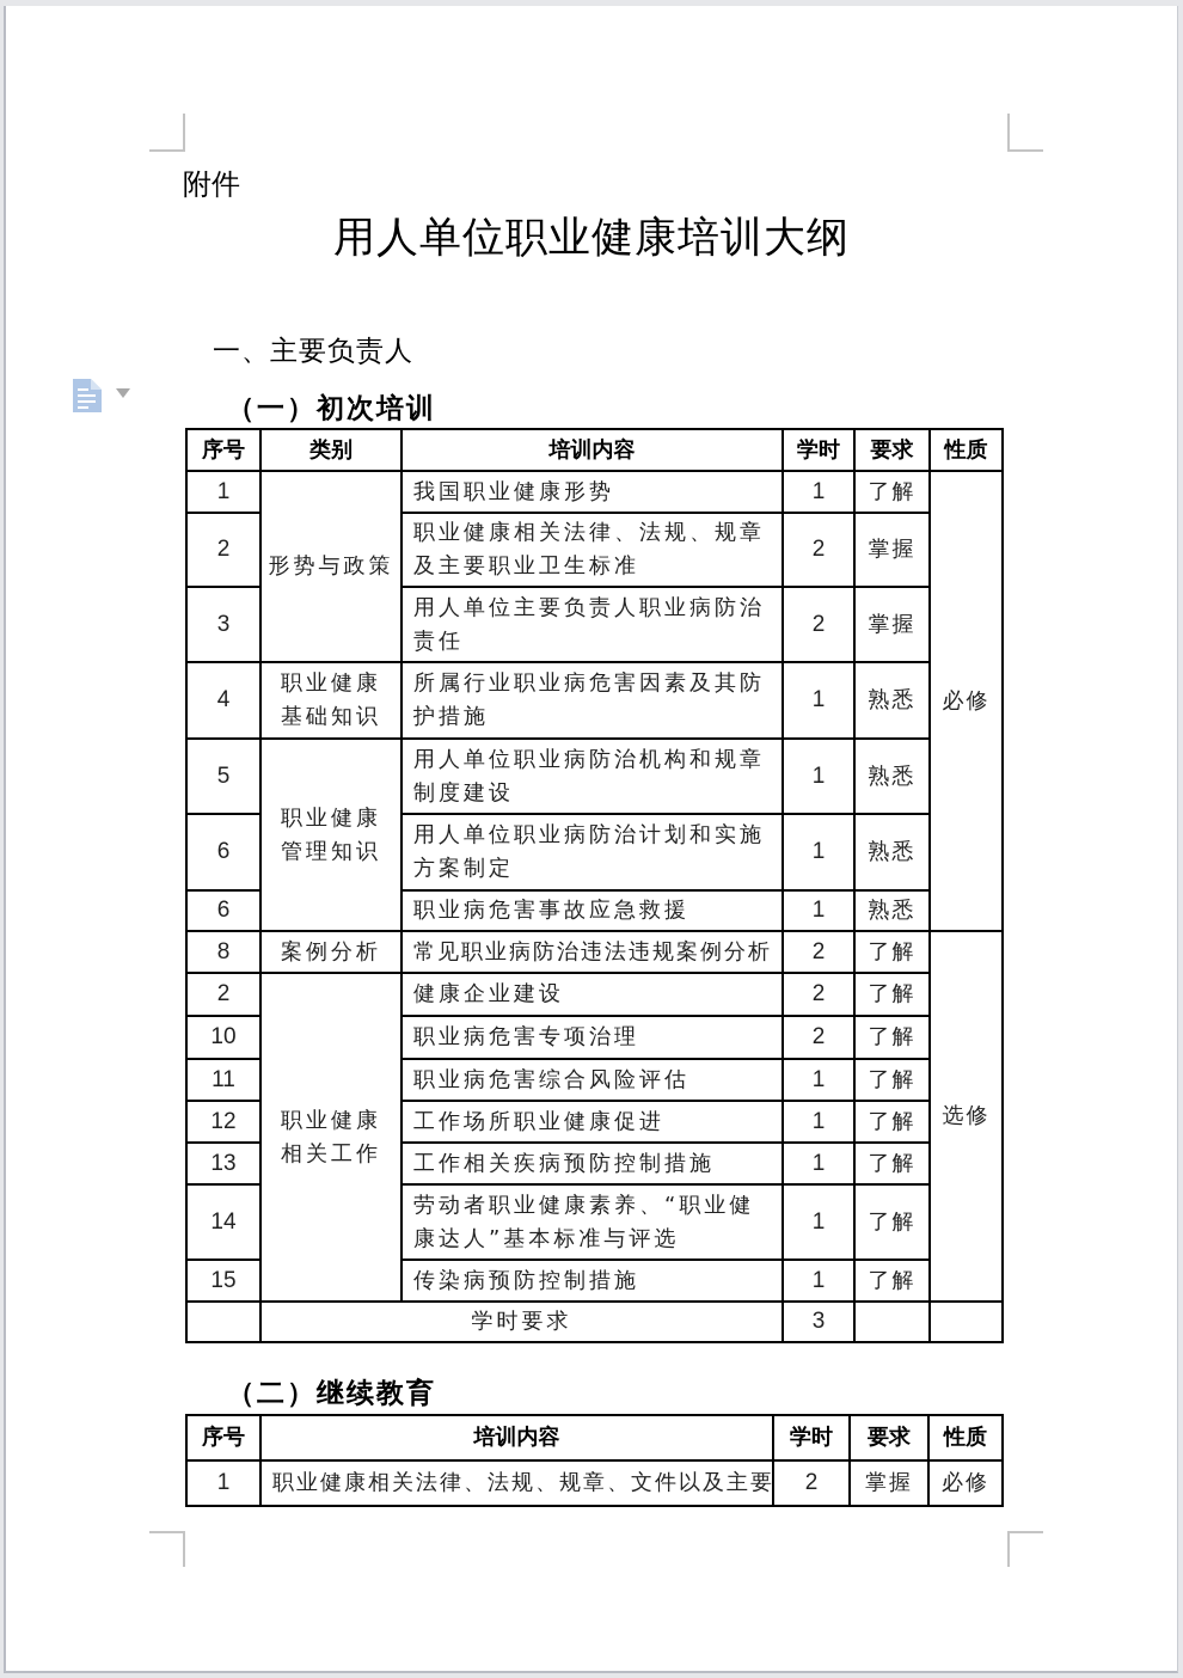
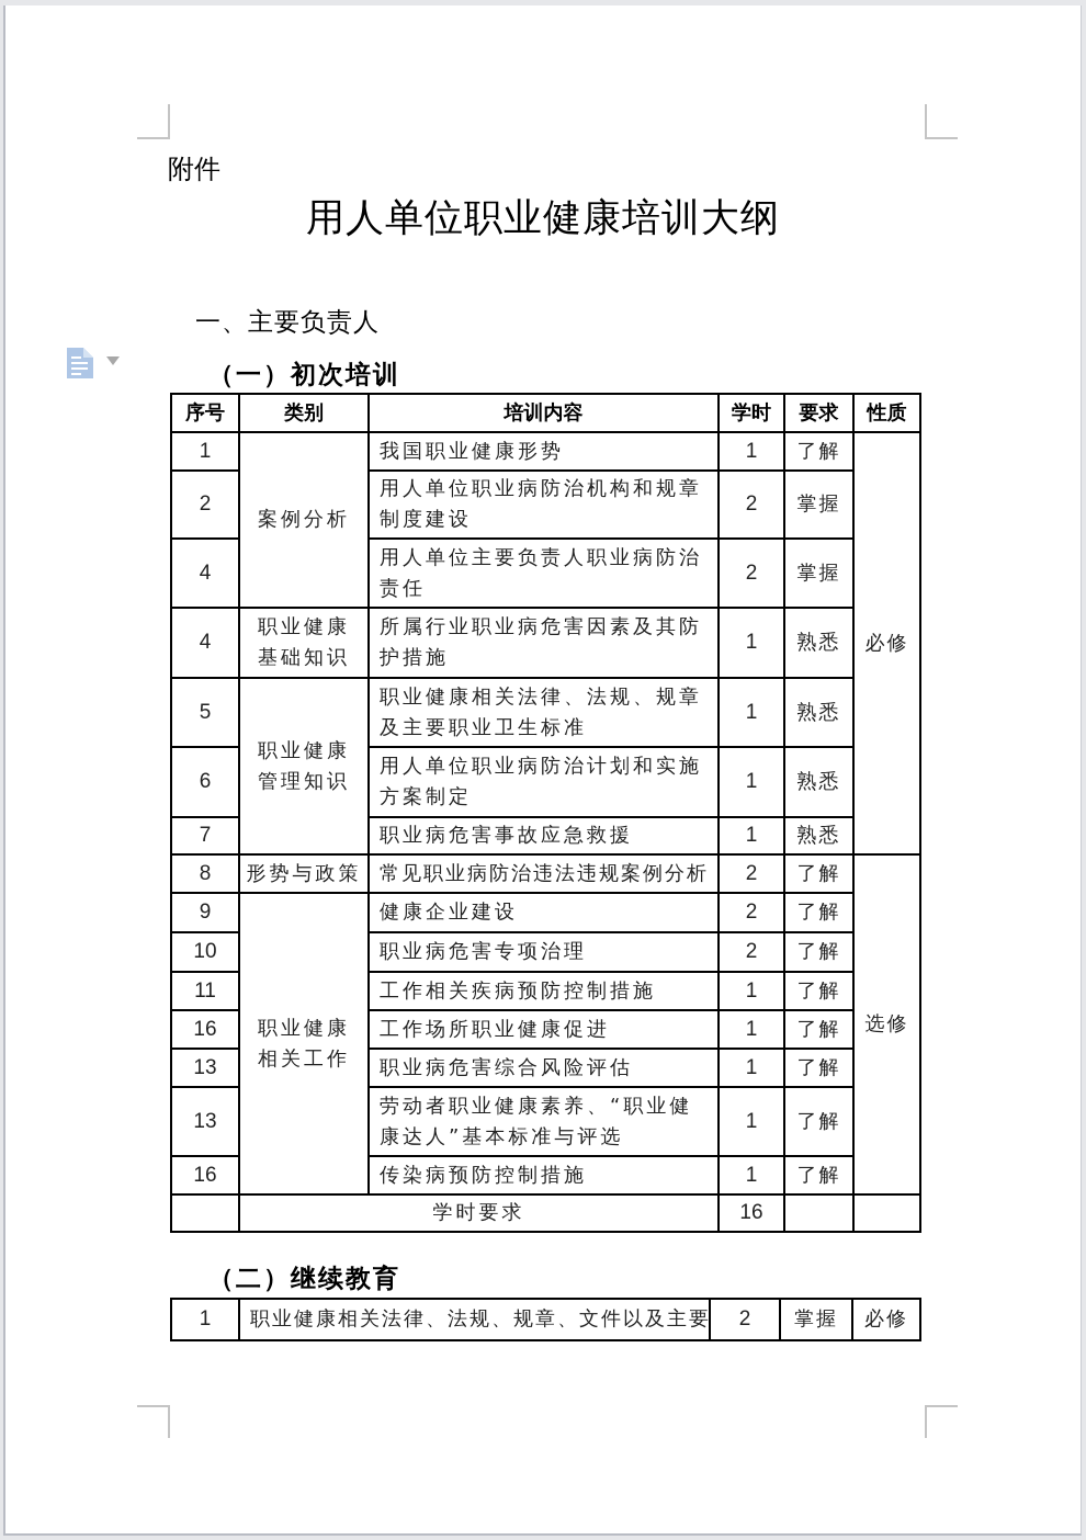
  附件
  用人单位职业健康培训大纲
  一、主要负责人
  （一）初次培训
  序号	类别	培训内容	学时	要求	性质
- 1	形势与政策	我国职业健康形势	1	了解	必修
+ 1	案例分析	我国职业健康形势	1	了解	必修
- 2	职业健康相关法律、法规、规章及主要职业卫生标准	2	掌握
+ 2	用人单位职业病防治机构和规章制度建设	2	掌握
- 3	用人单位主要负责人职业病防治责任	2	掌握
+ 4	用人单位主要负责人职业病防治责任	2	掌握
  4	职业健康基础知识	所属行业职业病危害因素及其防护措施	1	熟悉
- 5	职业健康管理知识	用人单位职业病防治机构和规章制度建设	1	熟悉
+ 5	职业健康管理知识	职业健康相关法律、法规、规章及主要职业卫生标准	1	熟悉
  6	用人单位职业病防治计划和实施方案制定	1	熟悉
- 6	职业病危害事故应急救援	1	熟悉
+ 7	职业病危害事故应急救援	1	熟悉
- 8	案例分析	常见职业病防治违法违规案例分析	2	了解	选修
+ 8	形势与政策	常见职业病防治违法违规案例分析	2	了解	选修
- 2	职业健康相关工作	健康企业建设	2	了解
+ 9	职业健康相关工作	健康企业建设	2	了解
  10	职业病危害专项治理	2	了解
- 11	职业病危害综合风险评估	1	了解
+ 11	工作相关疾病预防控制措施	1	了解
- 12	工作场所职业健康促进	1	了解
+ 16	工作场所职业健康促进	1	了解
- 13	工作相关疾病预防控制措施	1	了解
+ 13	职业病危害综合风险评估	1	了解
- 14	劳动者职业健康素养、“职业健康达人”基本标准与评选	1	了解
+ 13	劳动者职业健康素养、“职业健康达人”基本标准与评选	1	了解
- 15	传染病预防控制措施	1	了解
+ 16	传染病预防控制措施	1	了解
- 	学时要求	3
+ 	学时要求	16
  （二）继续教育
- 序号	培训内容	学时	要求	性质
  1	职业健康相关法律、法规、规章、文件以及主要	2	掌握	必修
